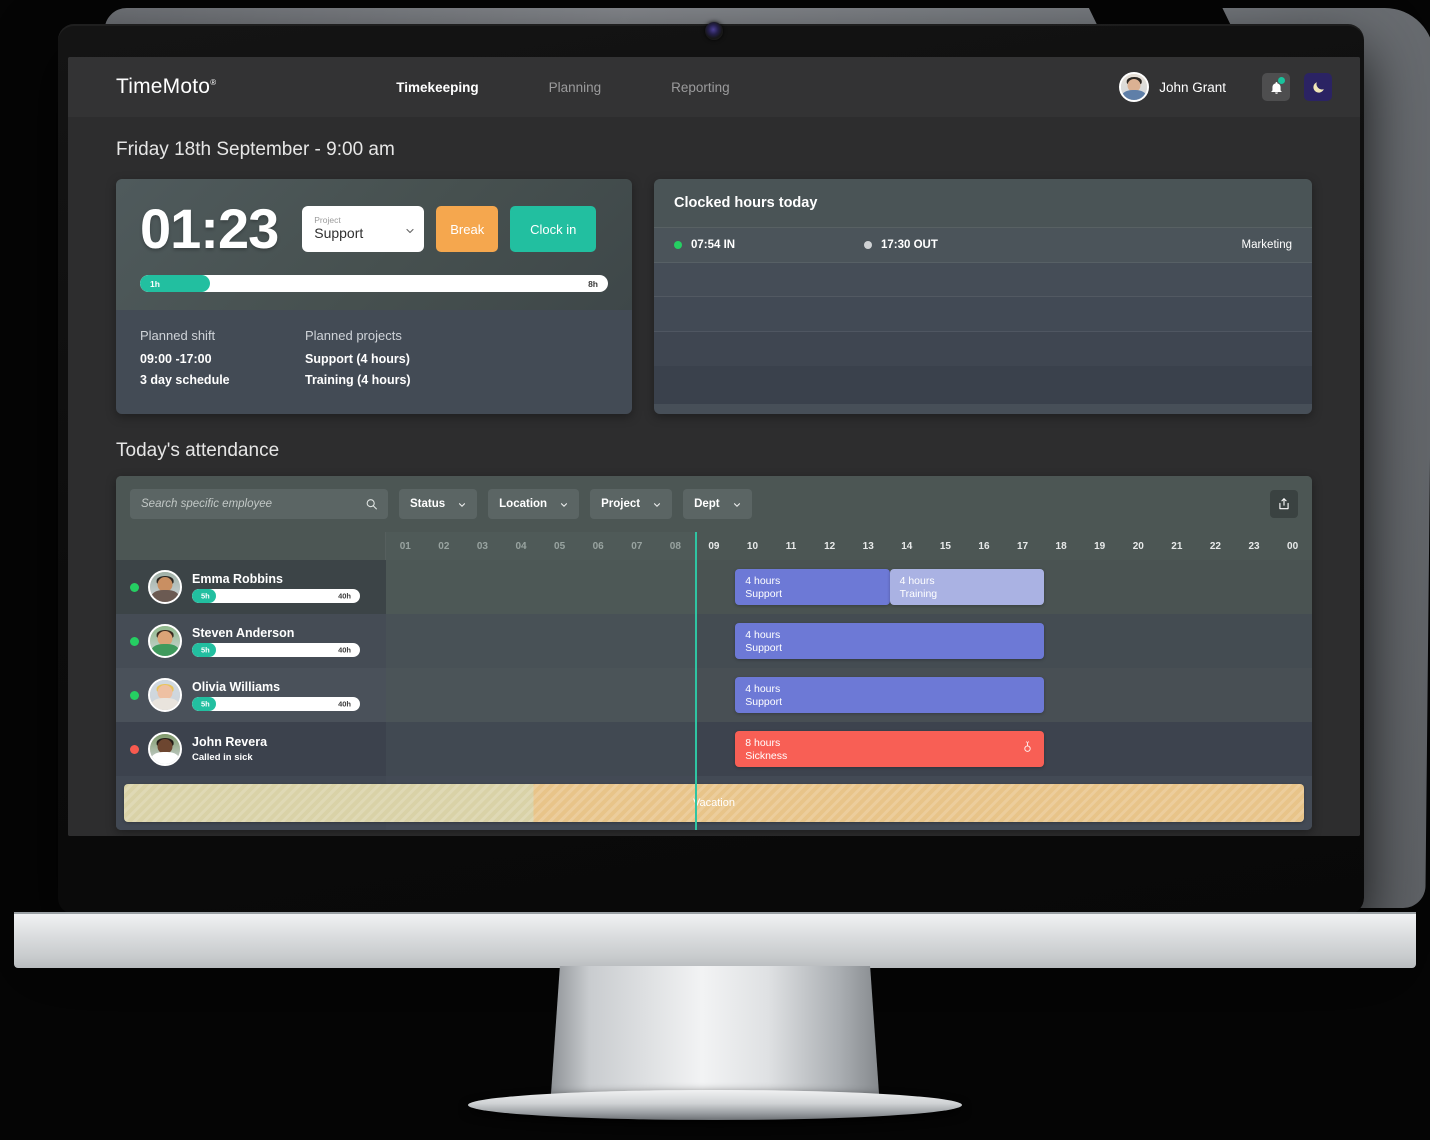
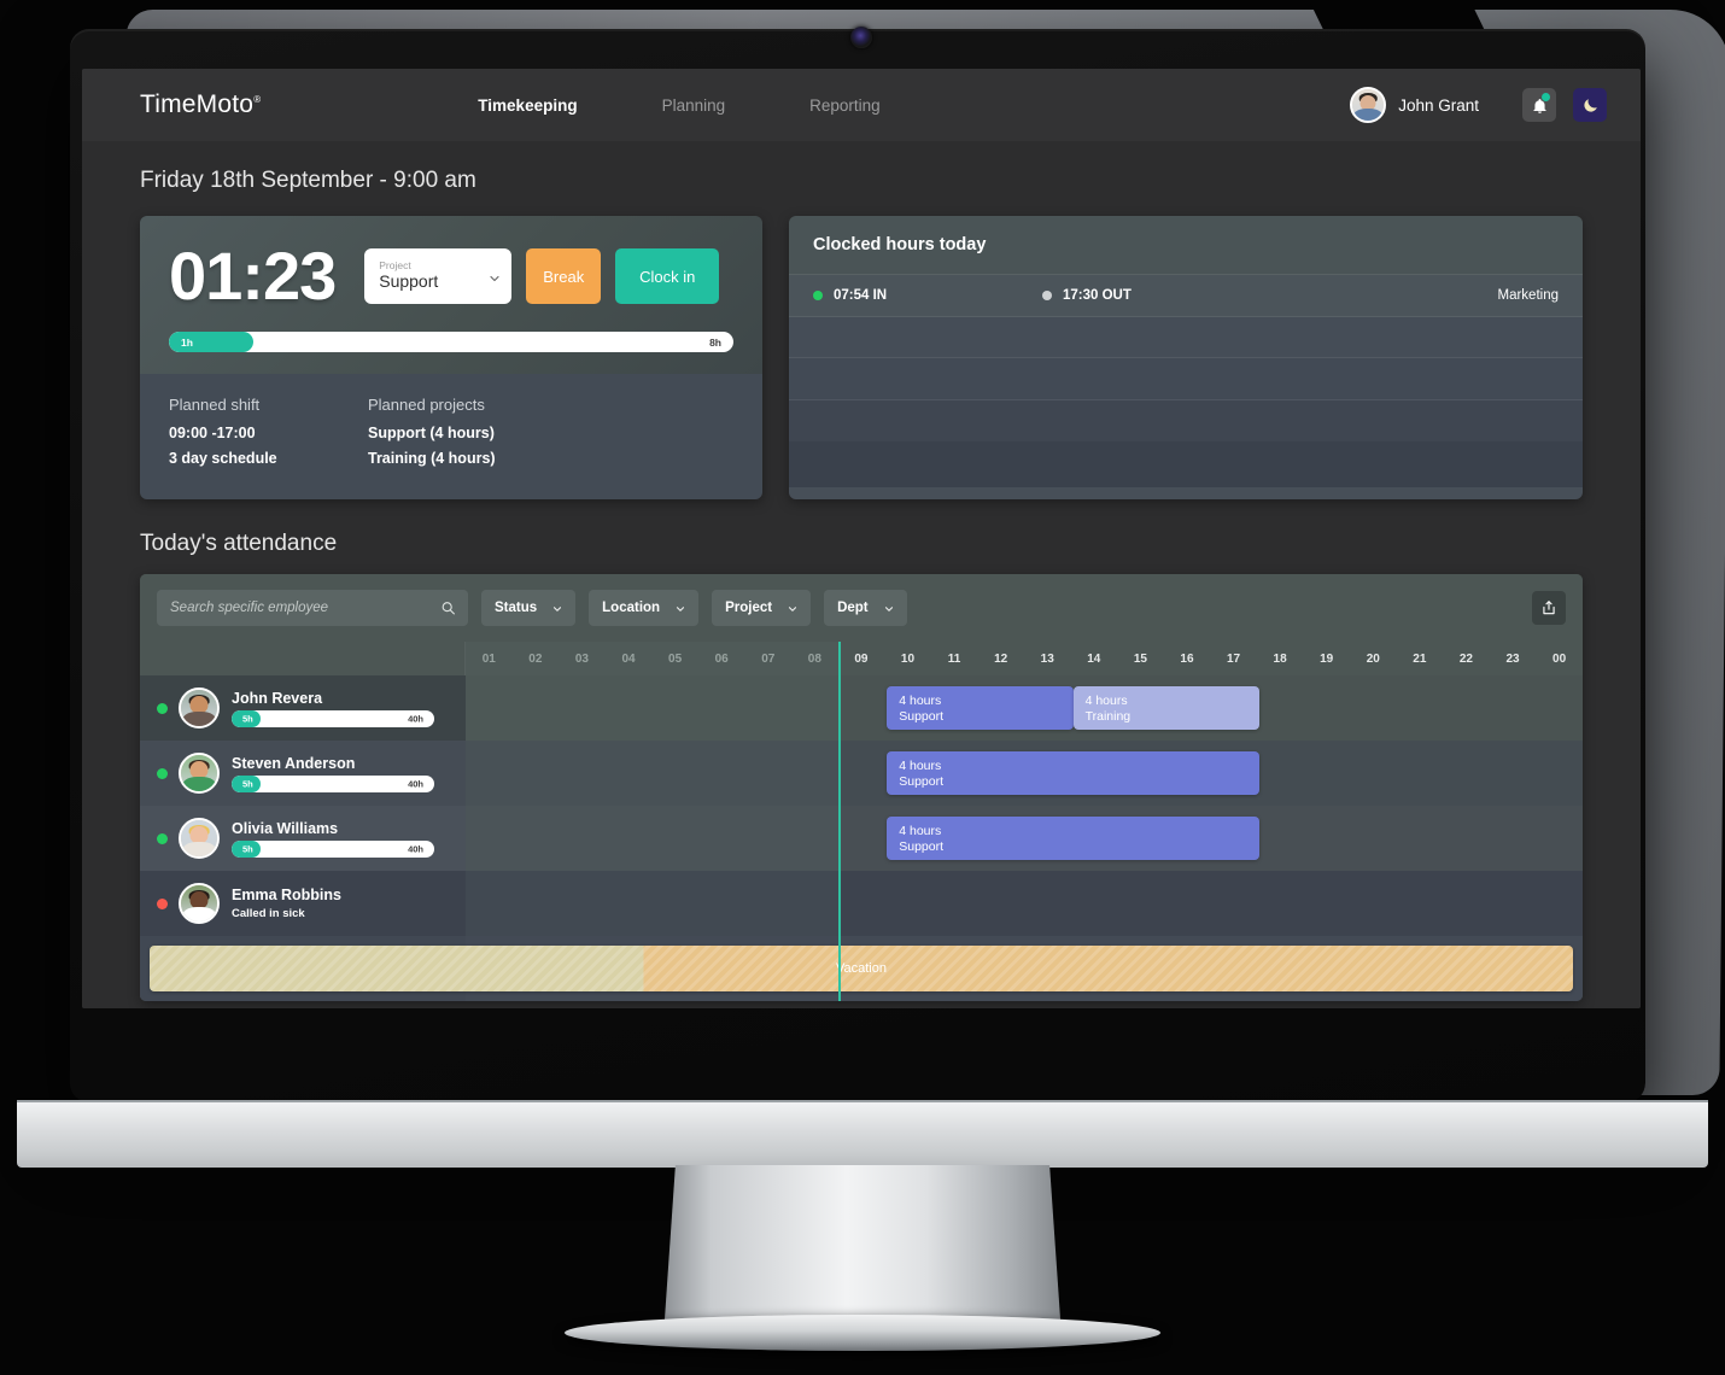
  TimeMoto®
  Timekeeping
  Planning
  Reporting
  John Grant
  Friday 18th September - 9:00 am
  01:23
  Project
  Support
  Break
  Clock in
  1h
  8h
  Planned shift
  09:00 -17:00
  3 day schedule
  Planned projects
  Support (4 hours)
  Training (4 hours)
  Clocked hours today
  07:54 IN
  17:30 OUT
  Marketing
  Today's attendance
  Search specific employee
  Status
  Location
  Project
  Dept
  01
  02
  03
  04
  05
  06
  07
  08
  09
  10
  11
  12
  13
  14
  15
  16
  17
  18
  19
  20
  21
  22
  23
  00
- Emma Robbins
+ John Revera
  5h
  40h
  4 hours
  Support
  4 hours
  Training
  Steven Anderson
  5h
  40h
  4 hours
  Support
  Olivia Williams
  5h
  40h
  4 hours
  Support
- John Revera
+ Emma Robbins
  Called in sick
- 8 hours
- Sickness
  acation
